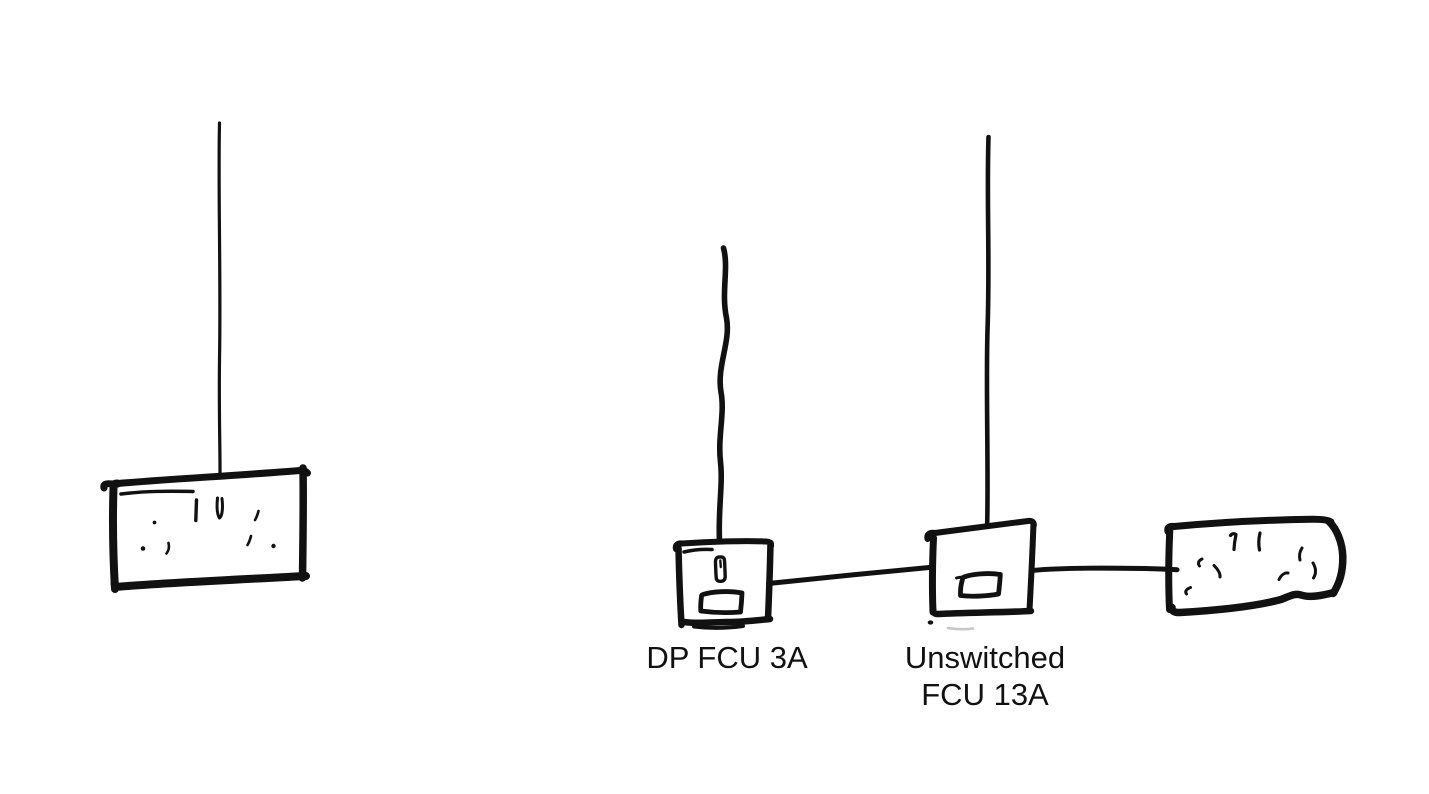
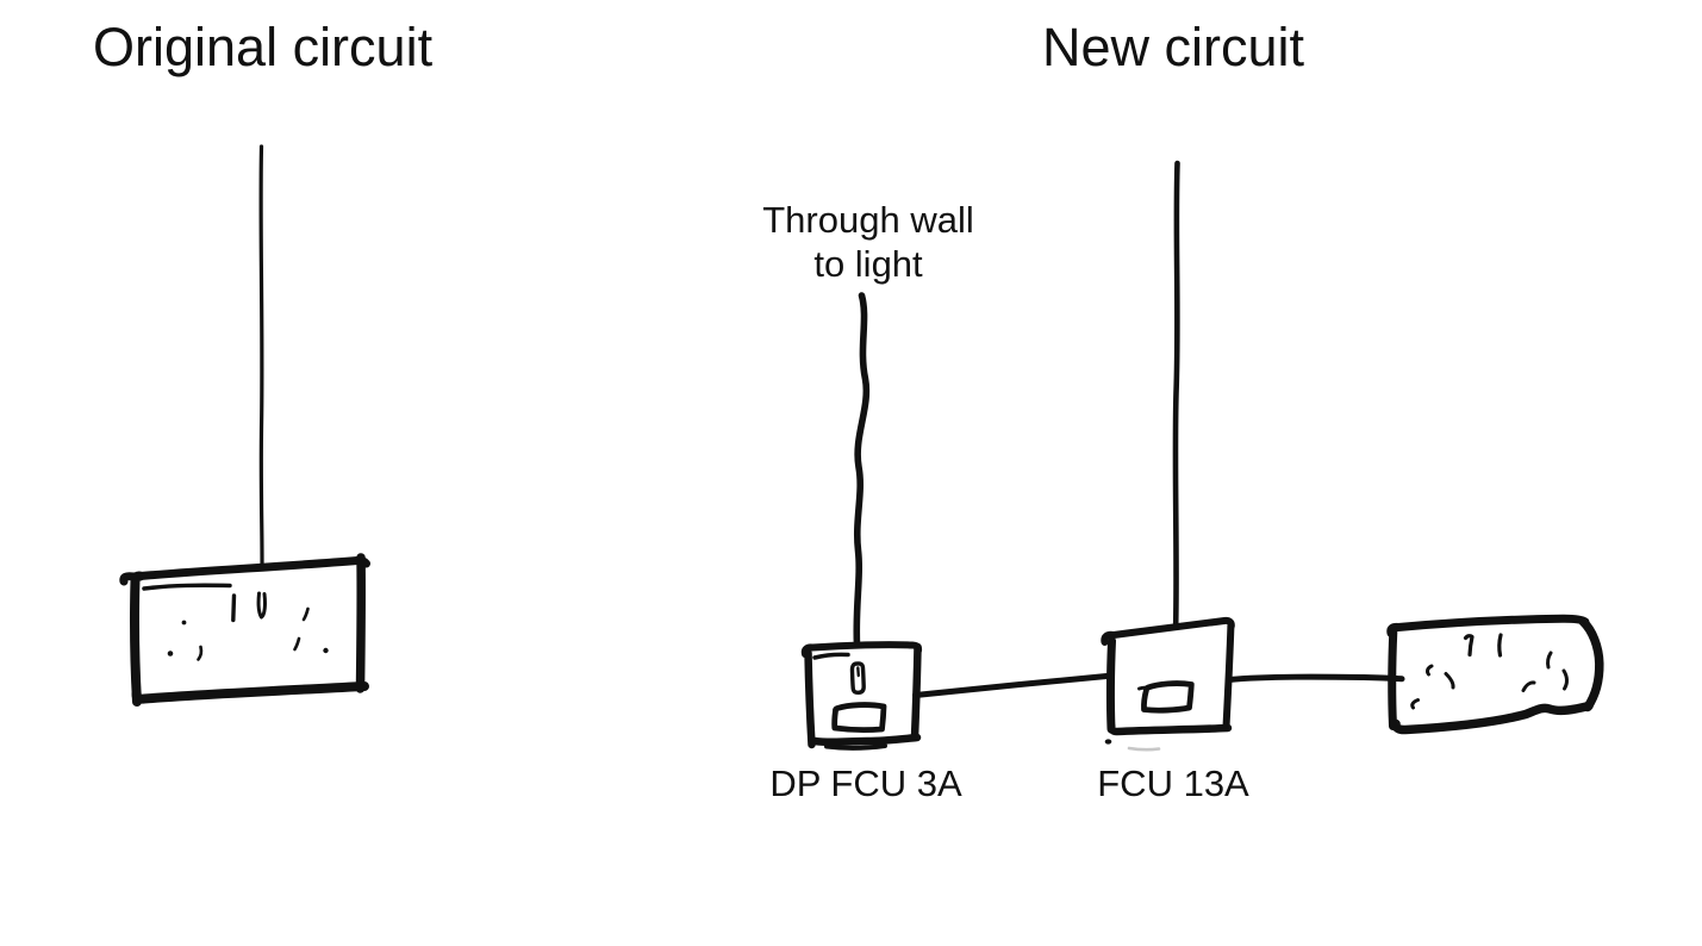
+ Original circuit
+ New circuit
+ Through wall
+ to light
  DP FCU 3A
- Unswitched
  FCU 13A
